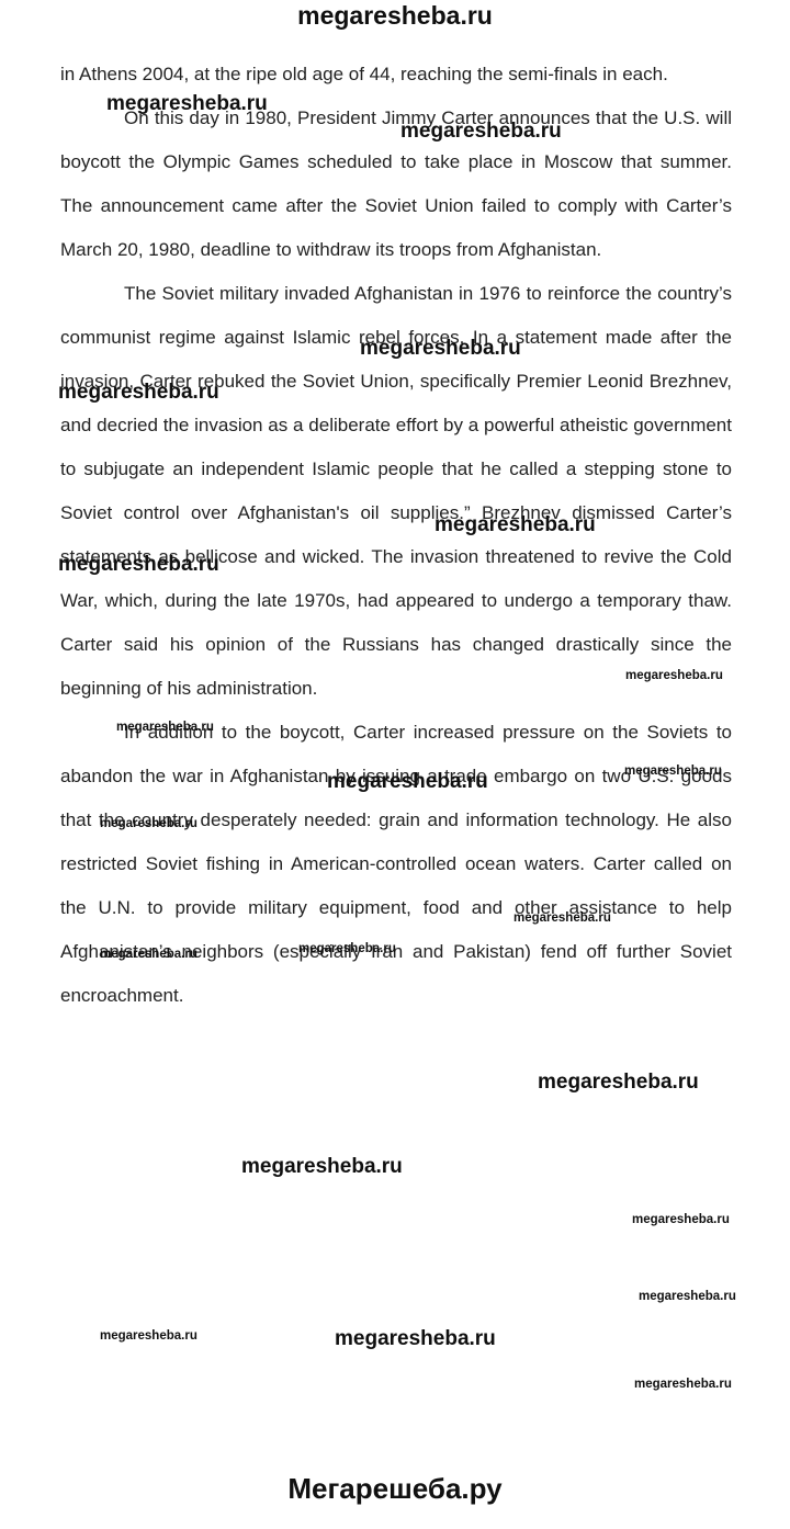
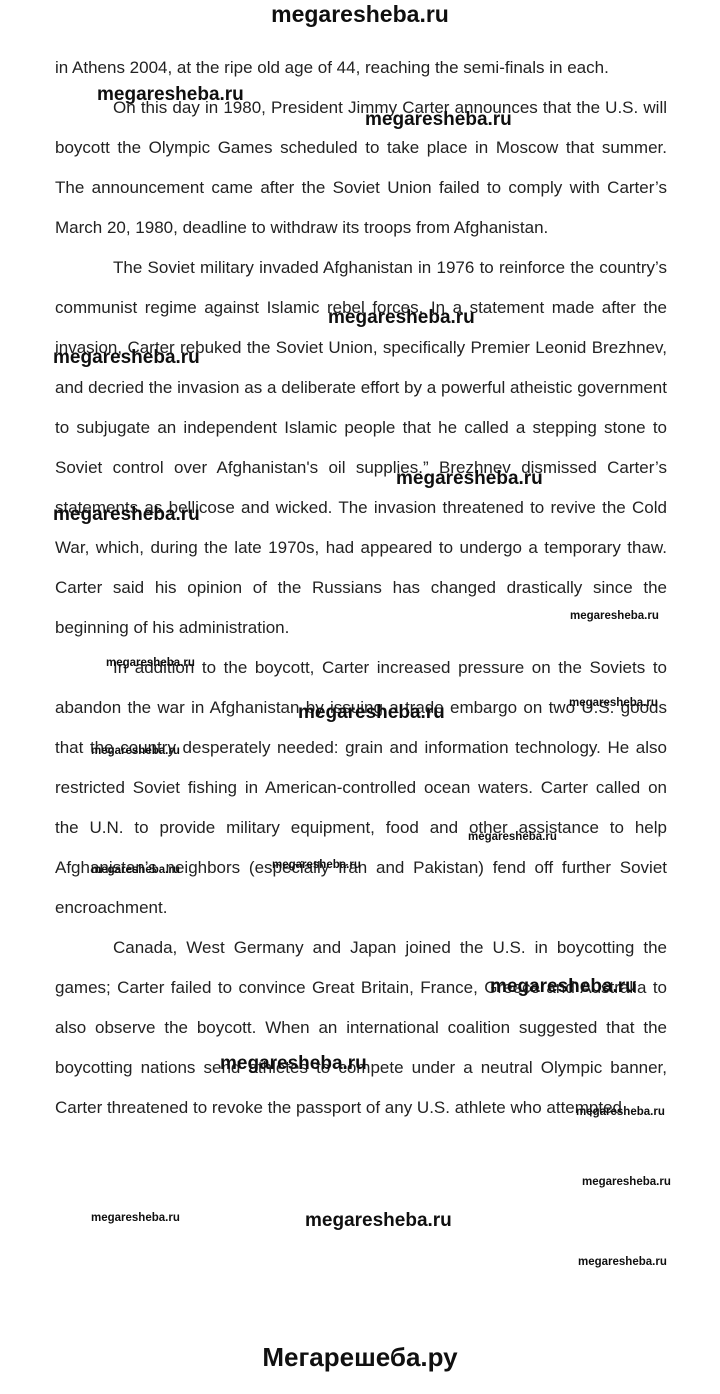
  megaresheba.ru
  in Athens 2004, at the ripe old age of 44, reaching the semi-finals in each.
  On this day in 1980, President Jimmy Carter announces that the U.S. will boycott the Olympic Games scheduled to take place in Moscow that summer. The announcement came after the Soviet Union failed to comply with Carter’s March 20, 1980, deadline to withdraw its troops from Afghanistan.
  The Soviet military invaded Afghanistan in 1976 to reinforce the country’s communist regime against Islamic rebel forces. In a statement made after the invasion, Carter rebuked the Soviet Union, specifically Premier Leonid Brezhnev, and decried the invasion as a deliberate effort by a powerful atheistic government to subjugate an independent Islamic people that he called a stepping stone to Soviet control over Afghanistan's oil supplies.” Brezhnev dismissed Carter’s statements as bellicose and wicked. The invasion threatened to revive the Cold War, which, during the late 1970s, had appeared to undergo a temporary thaw. Carter said his opinion of the Russians has changed drastically since the beginning of his administration.
  In addition to the boycott, Carter increased pressure on the Soviets to abandon the war in Afghanistan by issuing a trade embargo on two U.S. goods that the country desperately needed: grain and information technology. He also restricted Soviet fishing in American-controlled ocean waters. Carter called on the U.N. to provide military equipment, food and other assistance to help Afghanistan’s neighbors (especially Iran and Pakistan) fend off further Soviet encroachment.
+ Canada, West Germany and Japan joined the U.S. in boycotting the games; Carter failed to convince Great Britain, France, Greece and Australia to also observe the boycott. When an international coalition suggested that the boycotting nations send athletes to compete under a neutral Olympic banner, Carter threatened to revoke the passport of any U.S. athlete who attempted
  megaresheba.ru
  megaresheba.ru
  megaresheba.ru
  megaresheba.ru
  megaresheba.ru
  megaresheba.ru
  megaresheba.ru
  megaresheba.ru
  megaresheba.ru
  megaresheba.ru
  megaresheba.ru
  megaresheba.ru
  megaresheba.ru
  megaresheba.ru
  megaresheba.ru
  megaresheba.ru
  megaresheba.ru
  megaresheba.ru
  megaresheba.ru
  megaresheba.ru
  megaresheba.ru
  Мегарешеба.ру
